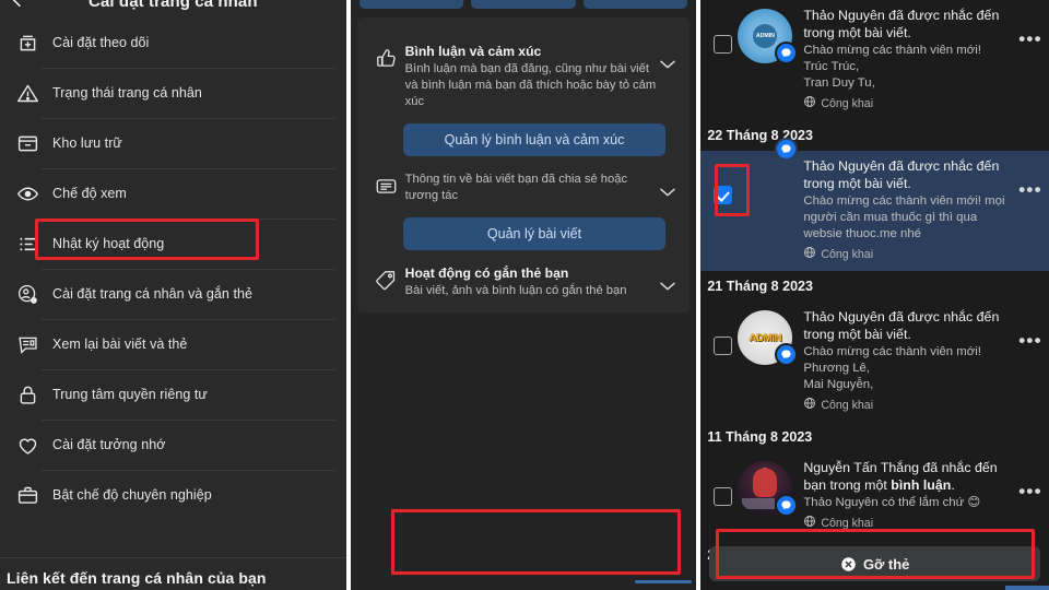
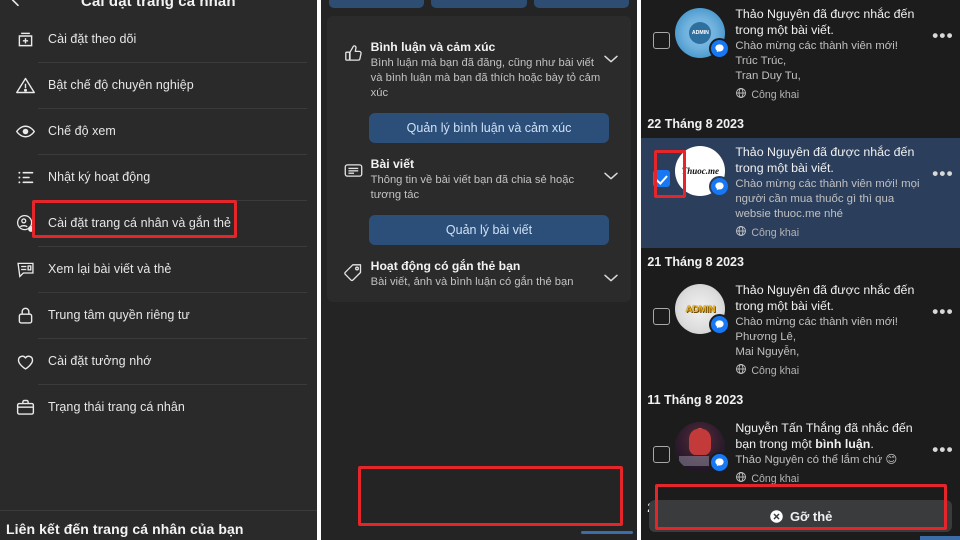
  Cài đặt trang cá nhân
  Cài đặt theo dõi
- Trạng thái trang cá nhân
+ Bật chế độ chuyên nghiệp
- Kho lưu trữ
  Chế độ xem
  Nhật ký hoạt động
  Cài đặt trang cá nhân và gắn thẻ
  Xem lại bài viết và thẻ
  Trung tâm quyền riêng tư
  Cài đặt tưởng nhớ
- Bật chế độ chuyên nghiệp
+ Trạng thái trang cá nhân
  Liên kết đến trang cá nhân của bạn
  Bình luận và cảm xúc
  Bình luận mà bạn đã đăng, cũng như bài viết và bình luận mà bạn đã thích hoặc bày tỏ cảm xúc
  Quản lý bình luận và cảm xúc
+ Bài viết
  Thông tin về bài viết bạn đã chia sẻ hoặc tương tác
  Quản lý bài viết
  Hoạt động có gắn thẻ bạn
  Bài viết, ảnh và bình luận có gắn thẻ bạn
  Thảo Nguyên đã được nhắc đến trong một bài viết.
  Chào mừng các thành viên mới!
  Trúc Trúc,
  Tran Duy Tu,
  Công khai
  •••
  22 Tháng 8 2023
+ Thuoc.me
  Thảo Nguyên đã được nhắc đến trong một bài viết.
  Chào mừng các thành viên mới! mọi người cần mua thuốc gì thì qua websie thuoc.me nhé
  Công khai
  •••
  21 Tháng 8 2023
  ADMIN
  Thảo Nguyên đã được nhắc đến trong một bài viết.
  Chào mừng các thành viên mới!
  Phương Lê,
  Mai Nguyễn,
  Công khai
  •••
  11 Tháng 8 2023
  Nguyễn Tấn Thắng đã nhắc đến bạn trong một bình luận.
  Thảo Nguyên có thể lắm chứ 😊
  Công khai
  •••
  Gỡ thẻ
